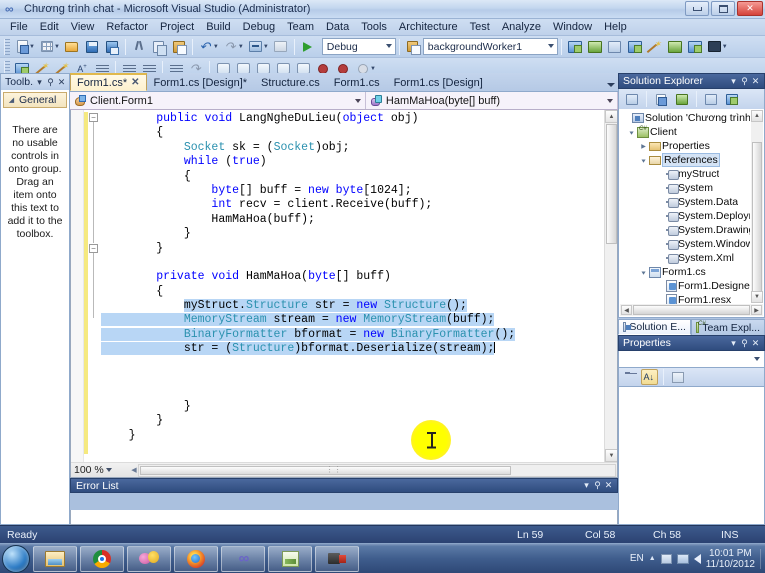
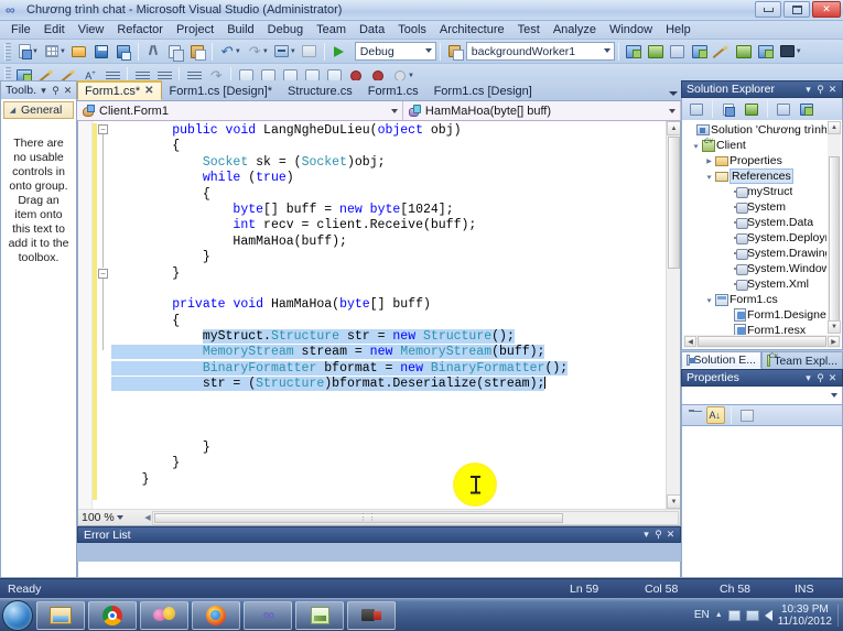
  ∞
  Chương trình chat - Microsoft Visual Studio (Administrator)
  ✕
  File
  Edit
  View
  Refactor
  Project
  Build
  Debug
  Team
  Data
  Tools
  Architecture
  Test
  Analyze
  Window
  Help
  Debug
  backgroundWorker1
  Toolb.
  ▾
  ⚲
  ✕
  General
  There are no usable controls in onto group. Drag an item onto this text to add it to the toolbox.
  Form1.cs*
  ✕
  Form1.cs [Design]*
  Structure.cs
  Form1.cs
  Form1.cs [Design]
  Client.Form1
  HamMaHoa(byte[] buff)
  −
  −
  public void LangNgheDuLieu(object obj)
  {
  Socket sk = (Socket)obj;
  while (true)
  {
  byte[] buff = new byte[1024];
  int recv = client.Receive(buff);
  HamMaHoa(buff);
  }
  }
  private void HamMaHoa(byte[] buff)
  {
  myStruct.Structure str = new Structure();
  MemoryStream stream = new MemoryStream(buff);
  BinaryFormatter bformat = new BinaryFormatter();
  str = (Structure)bformat.Deserialize(stream);
  }
  }
  }
  100 %
  Error List
  ▾
  ⚲
  ✕
  Solution Explorer
  ▾
  ⚲
  ✕
  Solution 'Chương trình
  Client
  Properties
  References
  myStruct
  System
  System.Data
  System.Deploy
  System.Drawin
  System.Window
  System.Xml
  Form1.cs
  Form1.Designe
  Form1.resx
  Solution E...
  Team Expl...
  Properties
  ▾
  ⚲
  ✕
  A↓
  Ready
  Ln 59
  Col 58
  Ch 58
  INS
  ∞
  EN
- 10:01 PM
+ 10:39 PM
  11/10/2012
